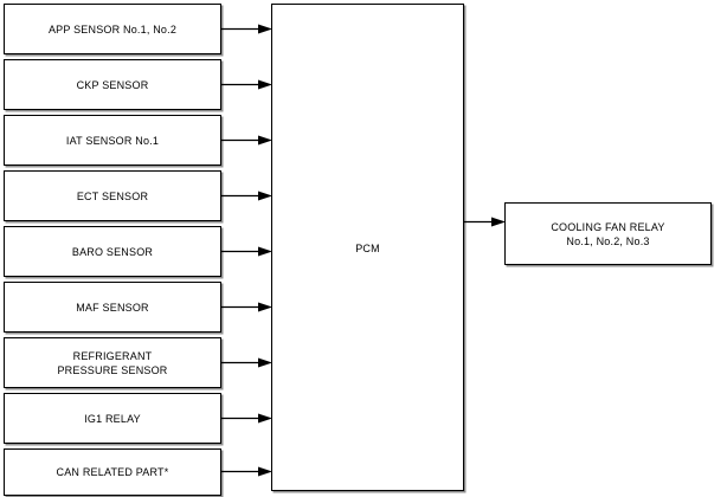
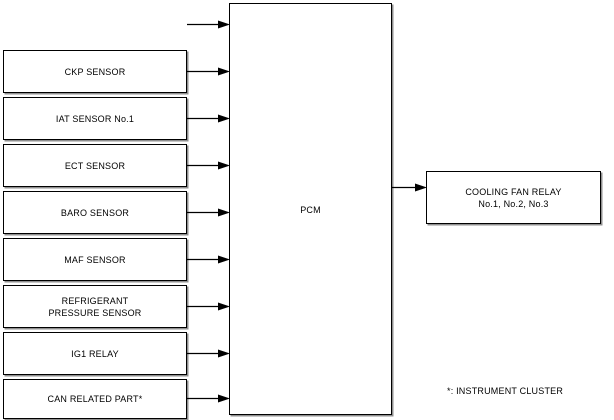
- APP SENSOR No.1, No.2
  CKP SENSOR
  IAT SENSOR No.1
  ECT SENSOR
  BARO SENSOR
  MAF SENSOR
  REFRIGERANT
  PRESSURE SENSOR
  IG1 RELAY
  CAN RELATED PART*
  PCM
  COOLING FAN RELAY
  No.1, No.2, No.3
+ *: INSTRUMENT CLUSTER
